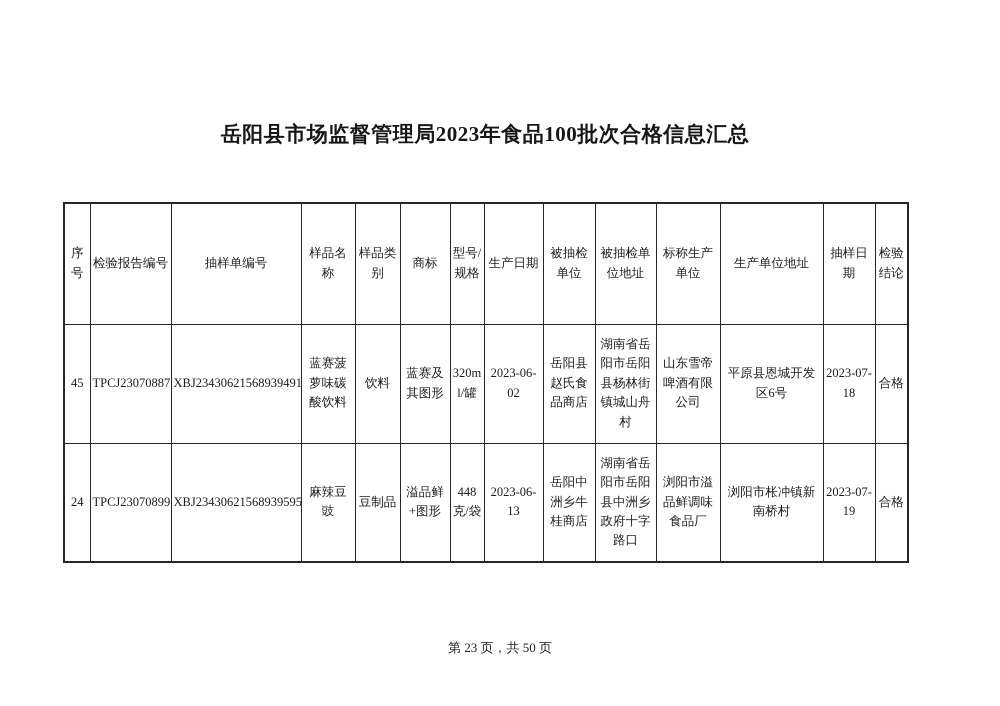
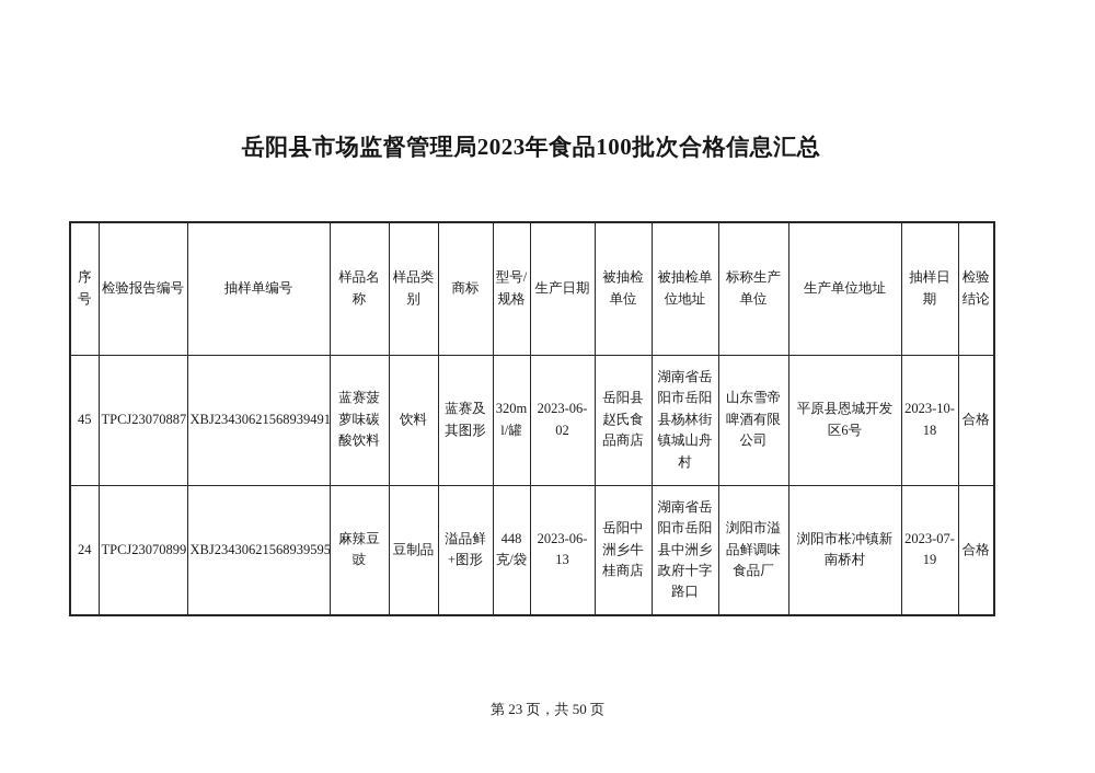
  岳阳县市场监督管理局2023年食品100批次合格信息汇总
  序号	检验报告编号	抽样单编号	样品名称	样品类别	商标	型号/规格	生产日期	被抽检单位	被抽检单位地址	标称生产单位	生产单位地址	抽样日期	检验结论
- 45	TPCJ23070887	XBJ23430621568939491	蓝赛菠萝味碳酸饮料	饮料	蓝赛及其图形	320ml/罐	2023-06-02	岳阳县赵氏食品商店	湖南省岳阳市岳阳县杨林街镇城山舟村	山东雪帝啤酒有限公司	平原县恩城开发区6号	2023-07-18	合格
+ 45	TPCJ23070887	XBJ23430621568939491	蓝赛菠萝味碳酸饮料	饮料	蓝赛及其图形	320ml/罐	2023-06-02	岳阳县赵氏食品商店	湖南省岳阳市岳阳县杨林街镇城山舟村	山东雪帝啤酒有限公司	平原县恩城开发区6号	2023-10-18	合格
  24	TPCJ23070899	XBJ23430621568939595	麻辣豆豉	豆制品	溢品鲜+图形	448克/袋	2023-06-13	岳阳中洲乡牛桂商店	湖南省岳阳市岳阳县中洲乡政府十字路口	浏阳市溢品鲜调味食品厂	浏阳市枨冲镇新南桥村	2023-07-19	合格
  第 23 页，共 50 页
